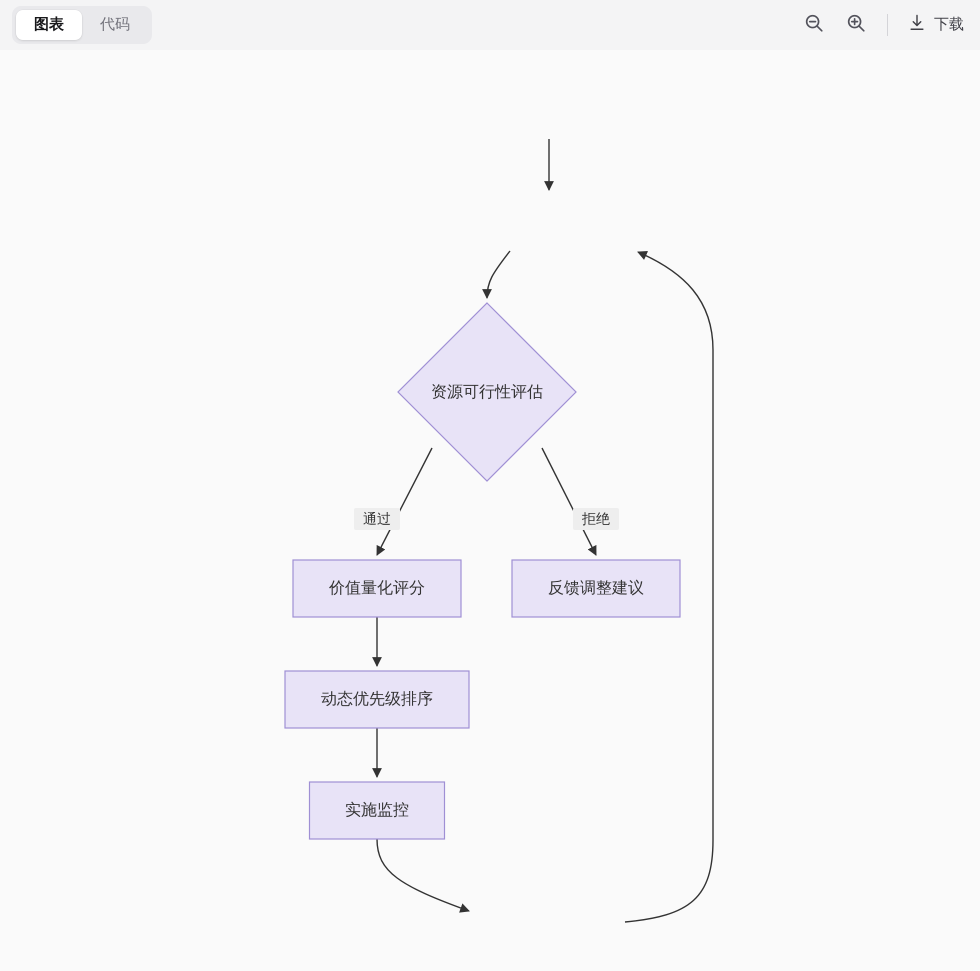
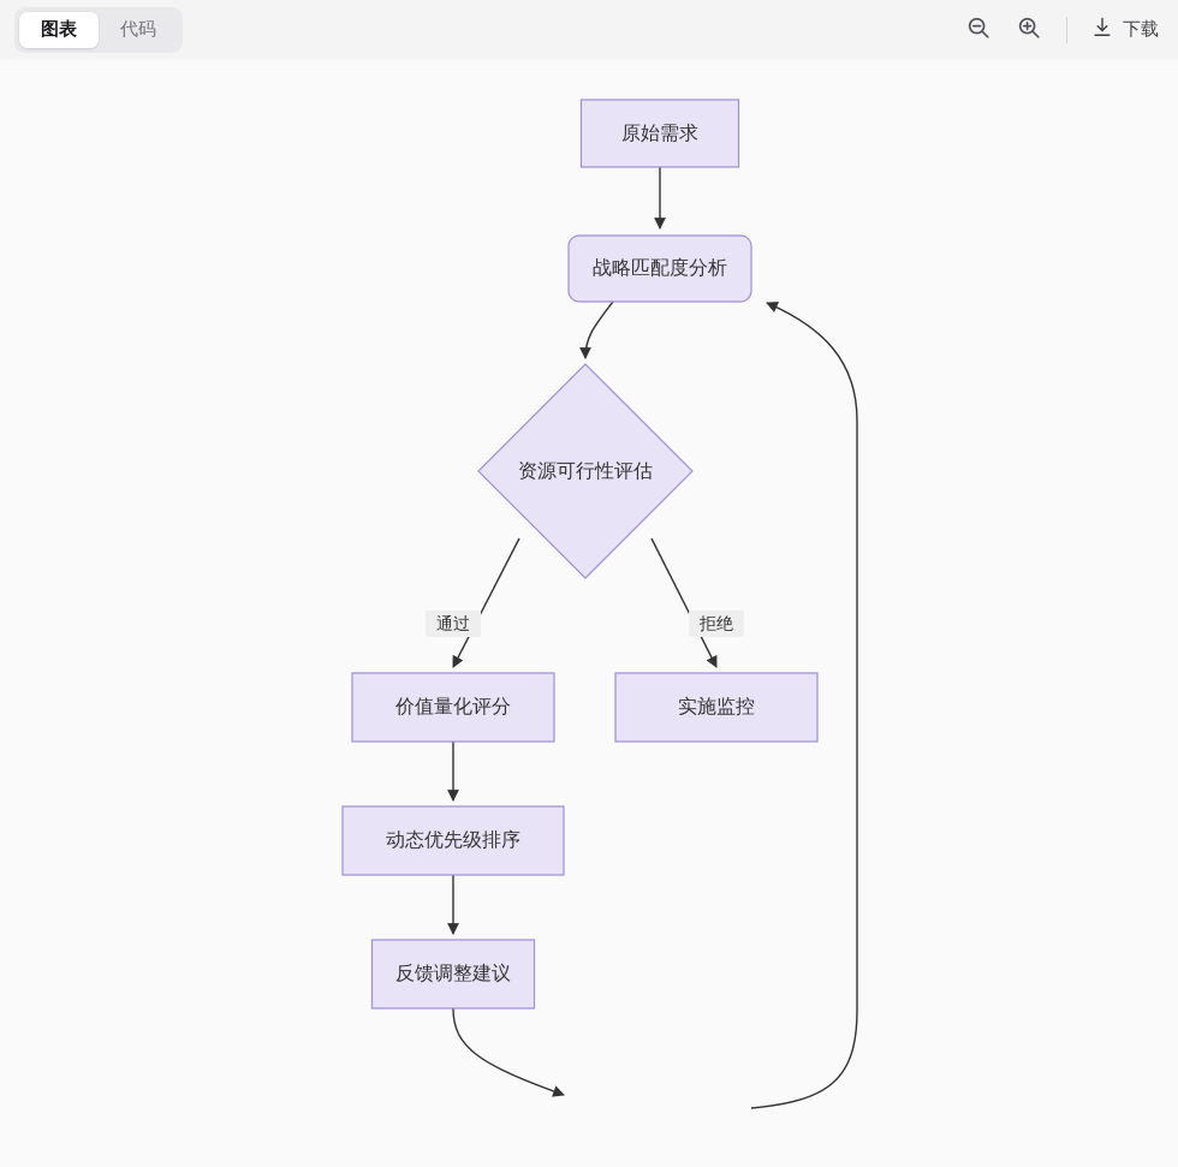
  图表
  代码
  下载
+ 原始需求
+ 战略匹配度分析
  资源可行性评估
  价值量化评分
- 反馈调整建议
+ 实施监控
  动态优先级排序
- 实施监控
+ 反馈调整建议
  通过
  拒绝
